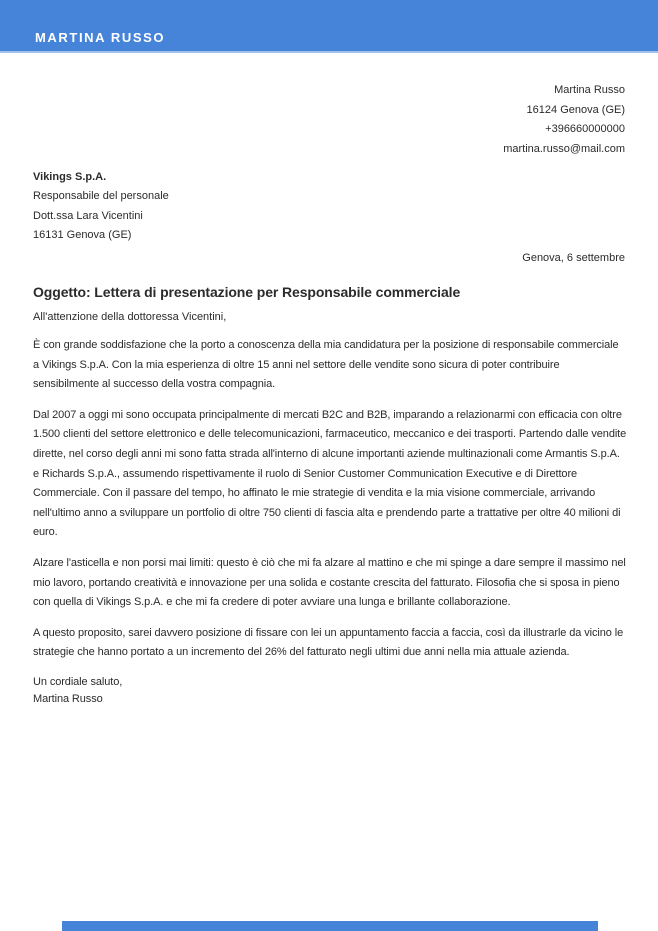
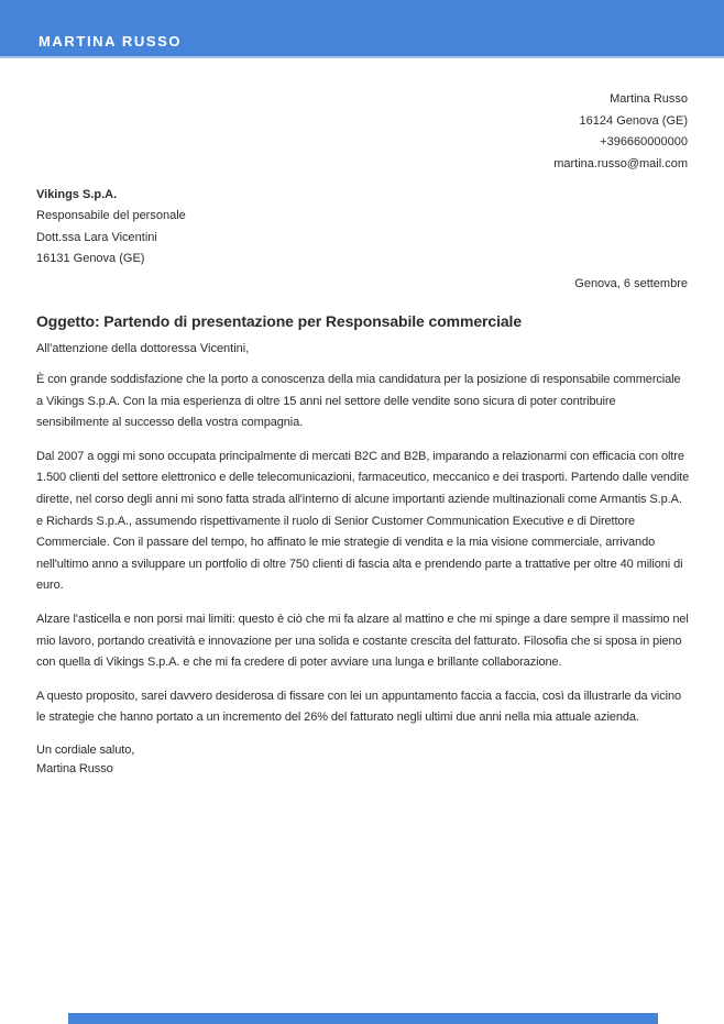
  MARTINA RUSSO
  Martina Russo
  16124 Genova (GE)
  +396660000000
  martina.russo@mail.com
  Vikings S.p.A.
  Responsabile del personale
  Dott.ssa Lara Vicentini
  16131 Genova (GE)
  Genova, 6 settembre
- Oggetto: Lettera di presentazione per Responsabile commerciale
+ Oggetto: Partendo di presentazione per Responsabile commerciale
  All'attenzione della dottoressa Vicentini,
  È con grande soddisfazione che la porto a conoscenza della mia candidatura per la posizione di responsabile commerciale a Vikings S.p.A. Con la mia esperienza di oltre 15 anni nel settore delle vendite sono sicura di poter contribuire sensibilmente al successo della vostra compagnia.
  Dal 2007 a oggi mi sono occupata principalmente di mercati B2C and B2B, imparando a relazionarmi con efficacia con oltre 1.500 clienti del settore elettronico e delle telecomunicazioni, farmaceutico, meccanico e dei trasporti. Partendo dalle vendite dirette, nel corso degli anni mi sono fatta strada all'interno di alcune importanti aziende multinazionali come Armantis S.p.A. e Richards S.p.A., assumendo rispettivamente il ruolo di Senior Customer Communication Executive e di Direttore Commerciale. Con il passare del tempo, ho affinato le mie strategie di vendita e la mia visione commerciale, arrivando nell'ultimo anno a sviluppare un portfolio di oltre 750 clienti di fascia alta e prendendo parte a trattative per oltre 40 milioni di euro.
  Alzare l'asticella e non porsi mai limiti: questo è ciò che mi fa alzare al mattino e che mi spinge a dare sempre il massimo nel mio lavoro, portando creatività e innovazione per una solida e costante crescita del fatturato. Filosofia che si sposa in pieno con quella di Vikings S.p.A. e che mi fa credere di poter avviare una lunga e brillante collaborazione.
- A questo proposito, sarei davvero posizione di fissare con lei un appuntamento faccia a faccia, così da illustrarle da vicino le strategie che hanno portato a un incremento del 26% del fatturato negli ultimi due anni nella mia attuale azienda.
+ A questo proposito, sarei davvero desiderosa di fissare con lei un appuntamento faccia a faccia, così da illustrarle da vicino le strategie che hanno portato a un incremento del 26% del fatturato negli ultimi due anni nella mia attuale azienda.
  Un cordiale saluto,
  Martina Russo
